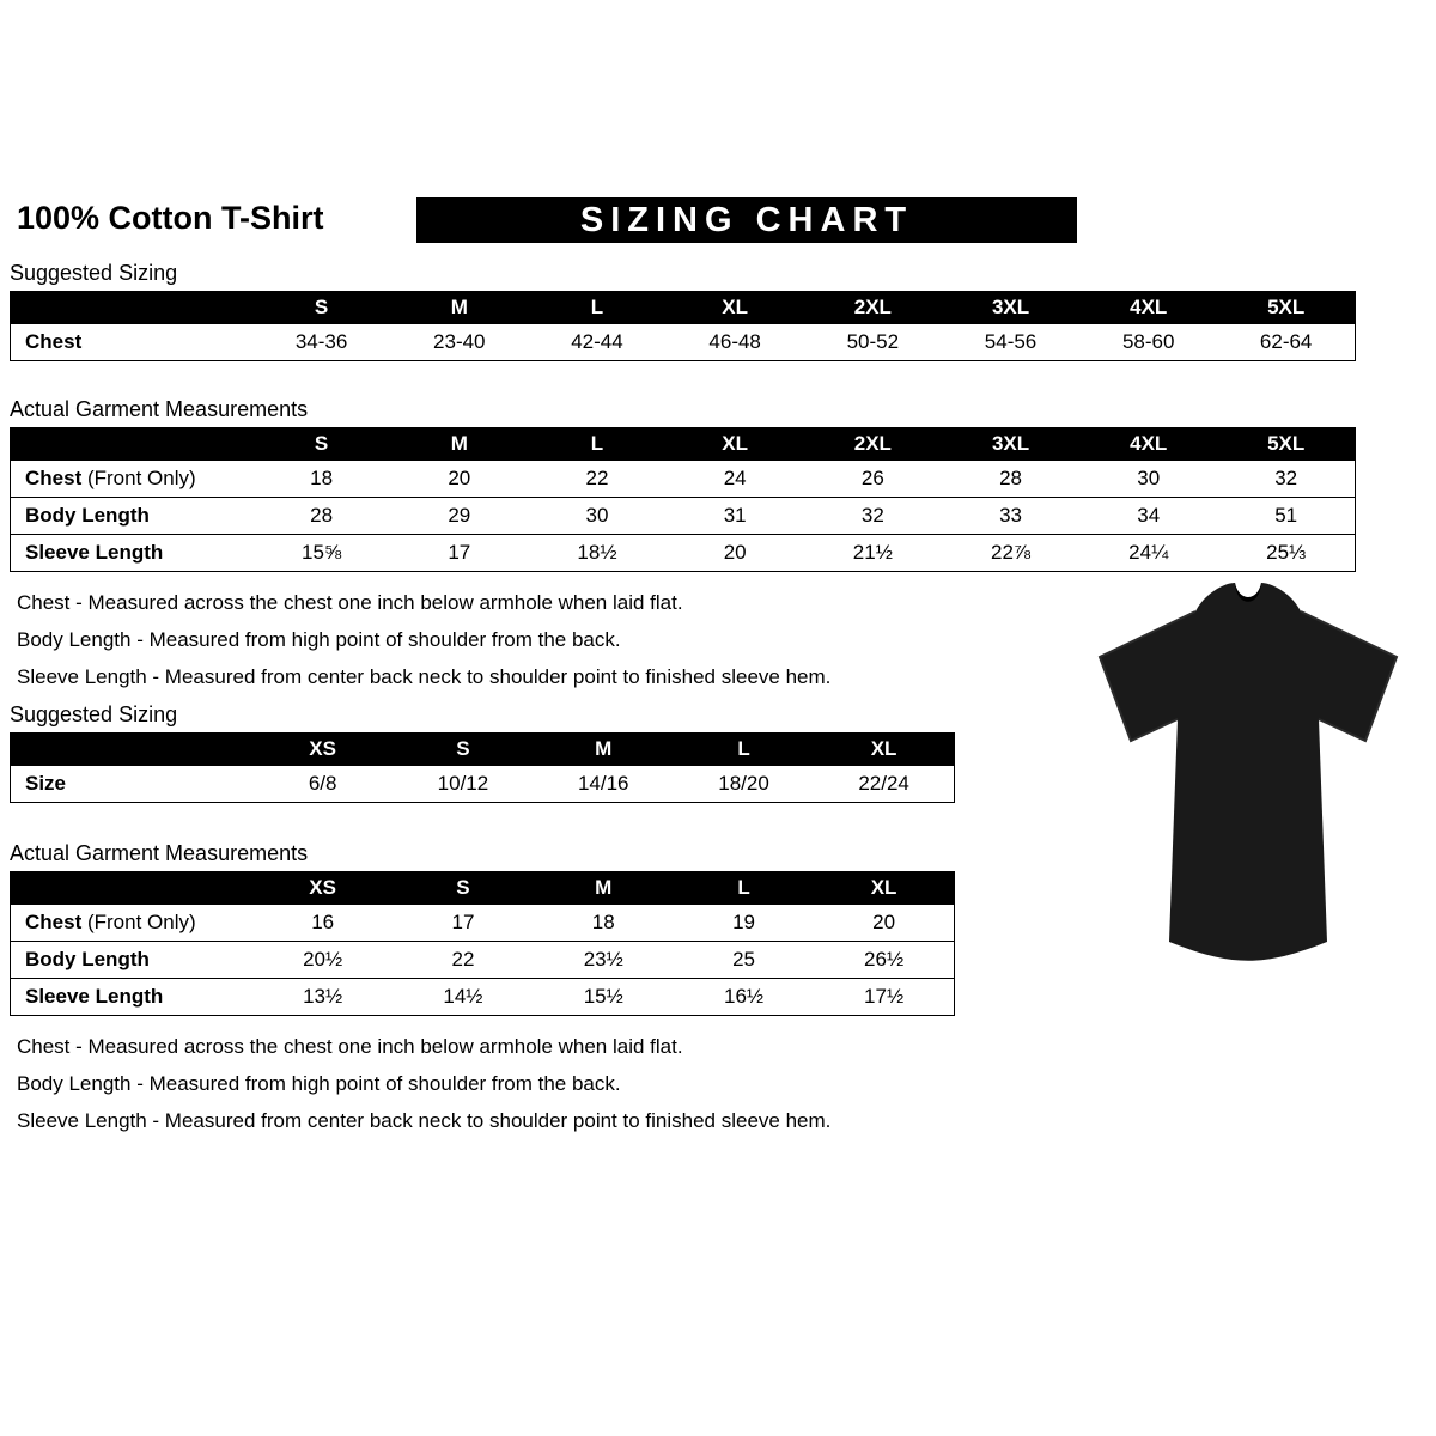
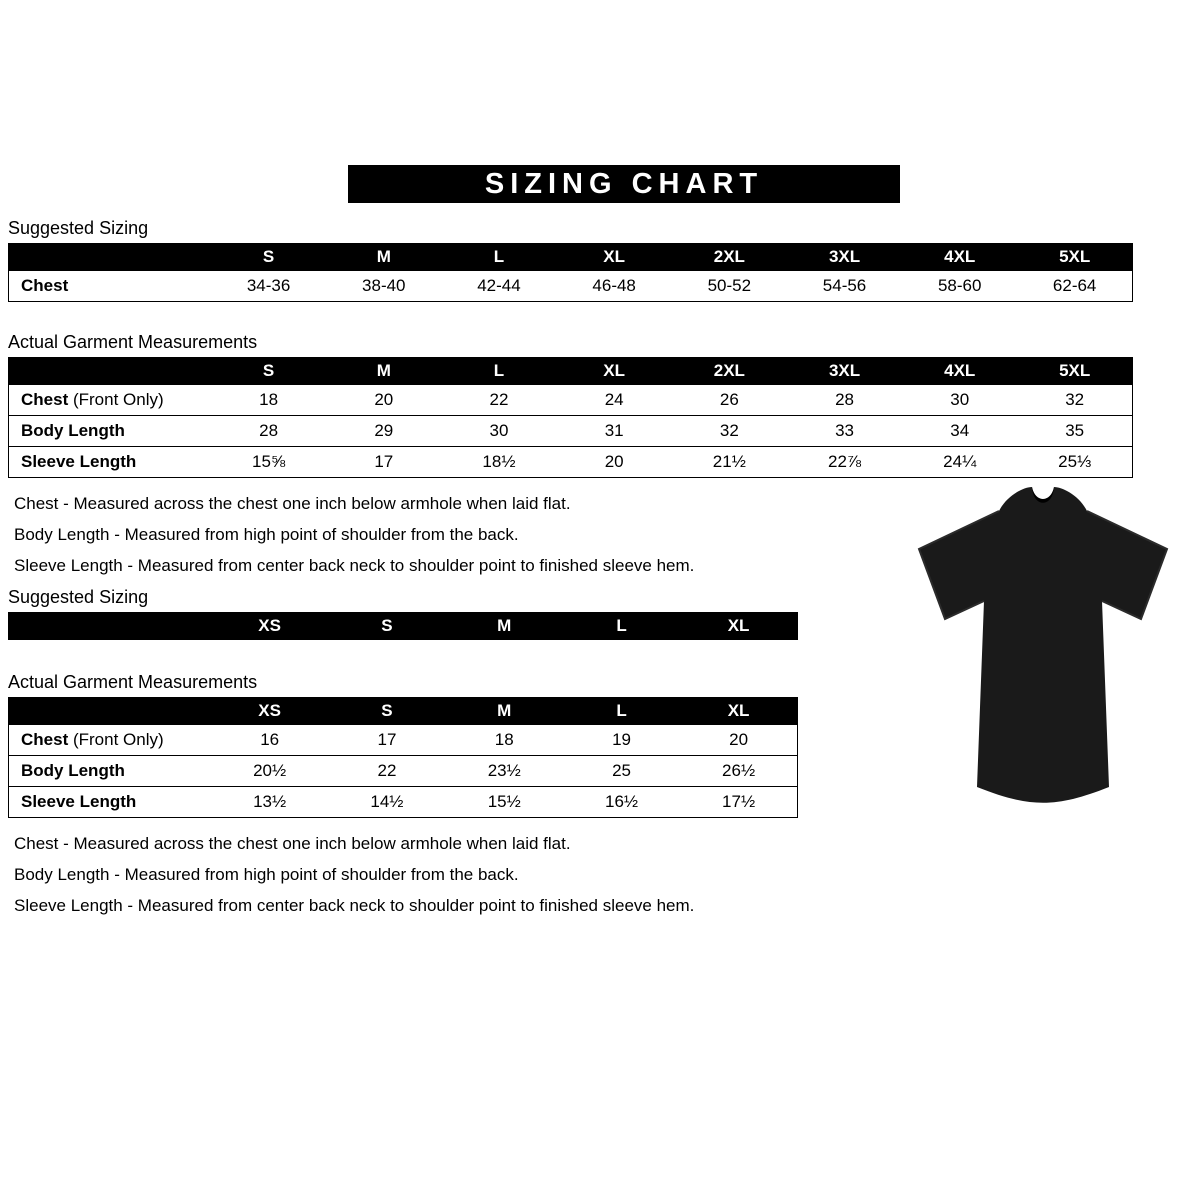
- 100% Cotton T-Shirt
  SIZING CHART
  Suggested Sizing
  	S	M	L	XL	2XL	3XL	4XL	5XL
- Chest	34-36	23-40	42-44	46-48	50-52	54-56	58-60	62-64
+ Chest	34-36	38-40	42-44	46-48	50-52	54-56	58-60	62-64
  Actual Garment Measurements
  	S	M	L	XL	2XL	3XL	4XL	5XL
  Chest (Front Only)	18	20	22	24	26	28	30	32
- Body Length	28	29	30	31	32	33	34	51
+ Body Length	28	29	30	31	32	33	34	35
  Sleeve Length	15⅝	17	18½	20	21½	22⅞	24¼	25⅓
  Chest - Measured across the chest one inch below armhole when laid flat.
  Body Length - Measured from high point of shoulder from the back.
  Sleeve Length - Measured from center back neck to shoulder point to finished sleeve hem.
  Suggested Sizing
  	XS	S	M	L	XL
- Size	6/8	10/12	14/16	18/20	22/24
  Actual Garment Measurements
  	XS	S	M	L	XL
  Chest (Front Only)	16	17	18	19	20
  Body Length	20½	22	23½	25	26½
  Sleeve Length	13½	14½	15½	16½	17½
  Chest - Measured across the chest one inch below armhole when laid flat.
  Body Length - Measured from high point of shoulder from the back.
  Sleeve Length - Measured from center back neck to shoulder point to finished sleeve hem.
